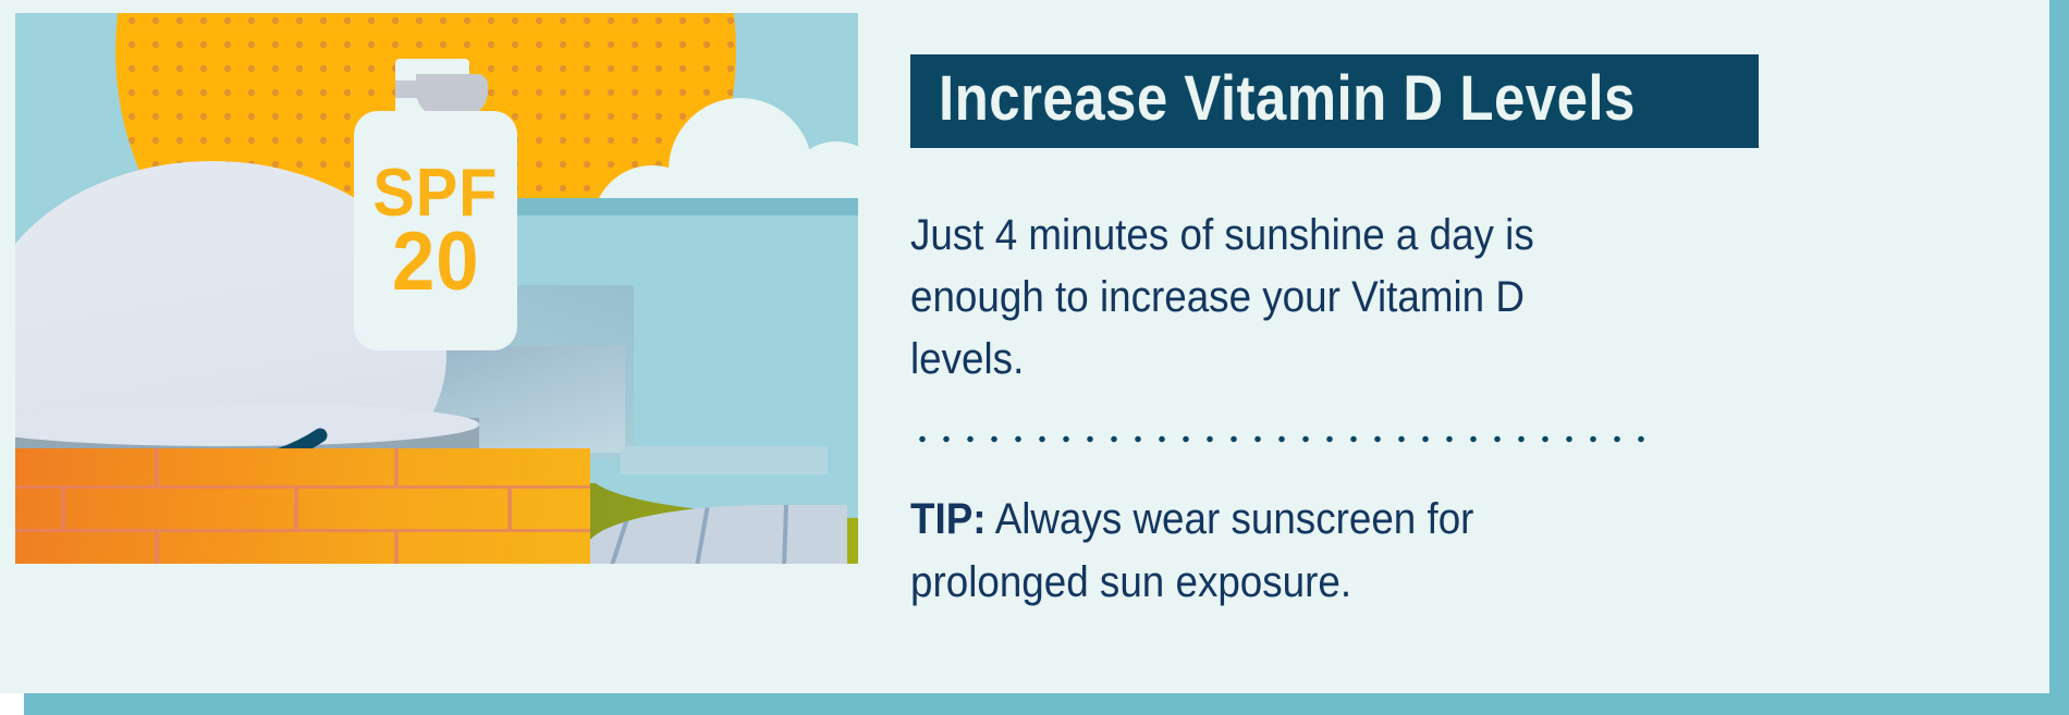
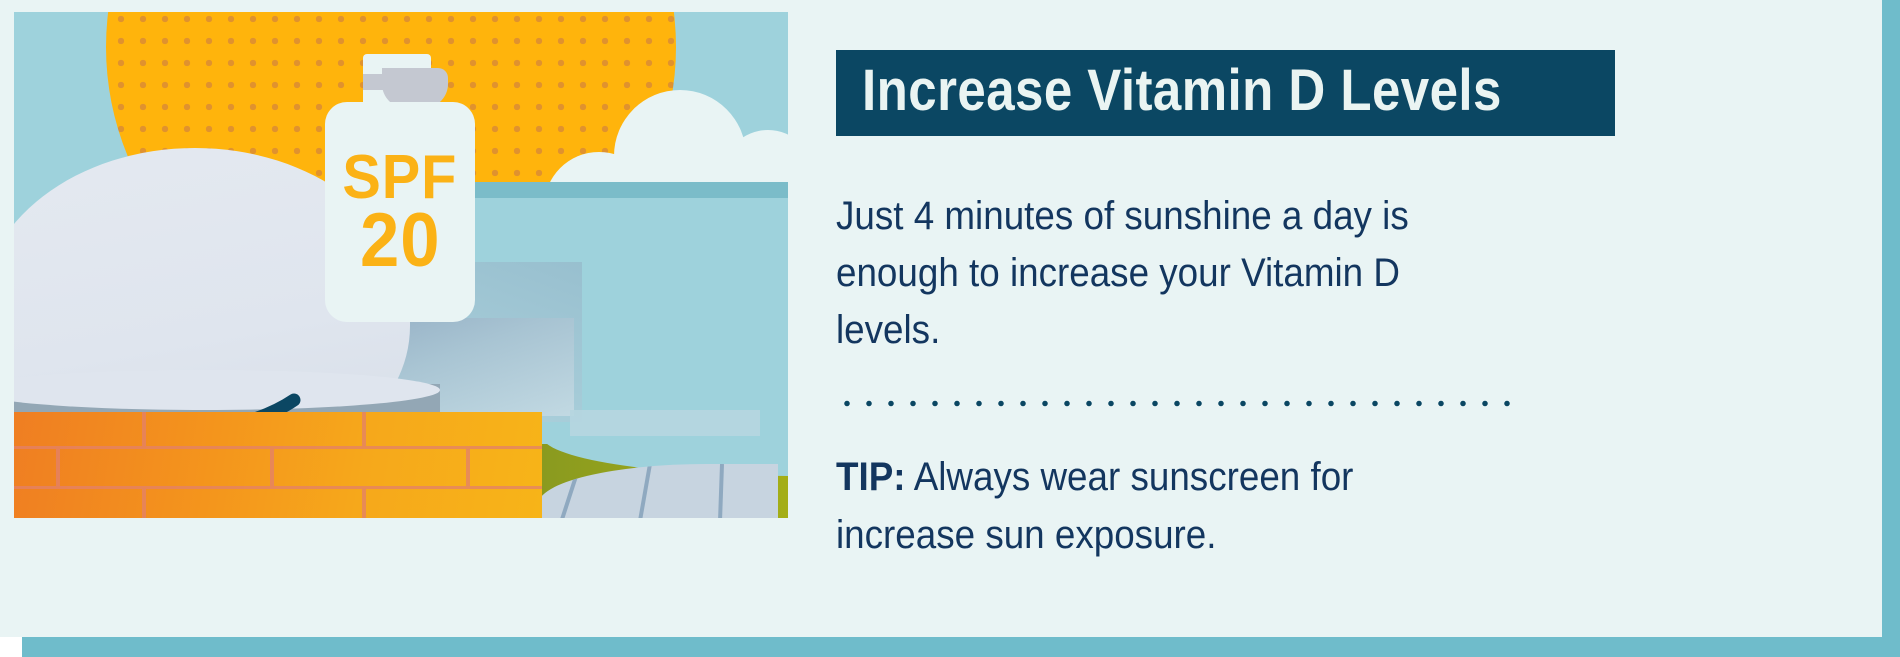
  SPF
  20
  Increase Vitamin D Levels
  Just 4 minutes of sunshine a day is enough to increase your Vitamin D levels.
- TIP: Always wear sunscreen for prolonged sun exposure.
+ TIP: Always wear sunscreen for increase sun exposure.
